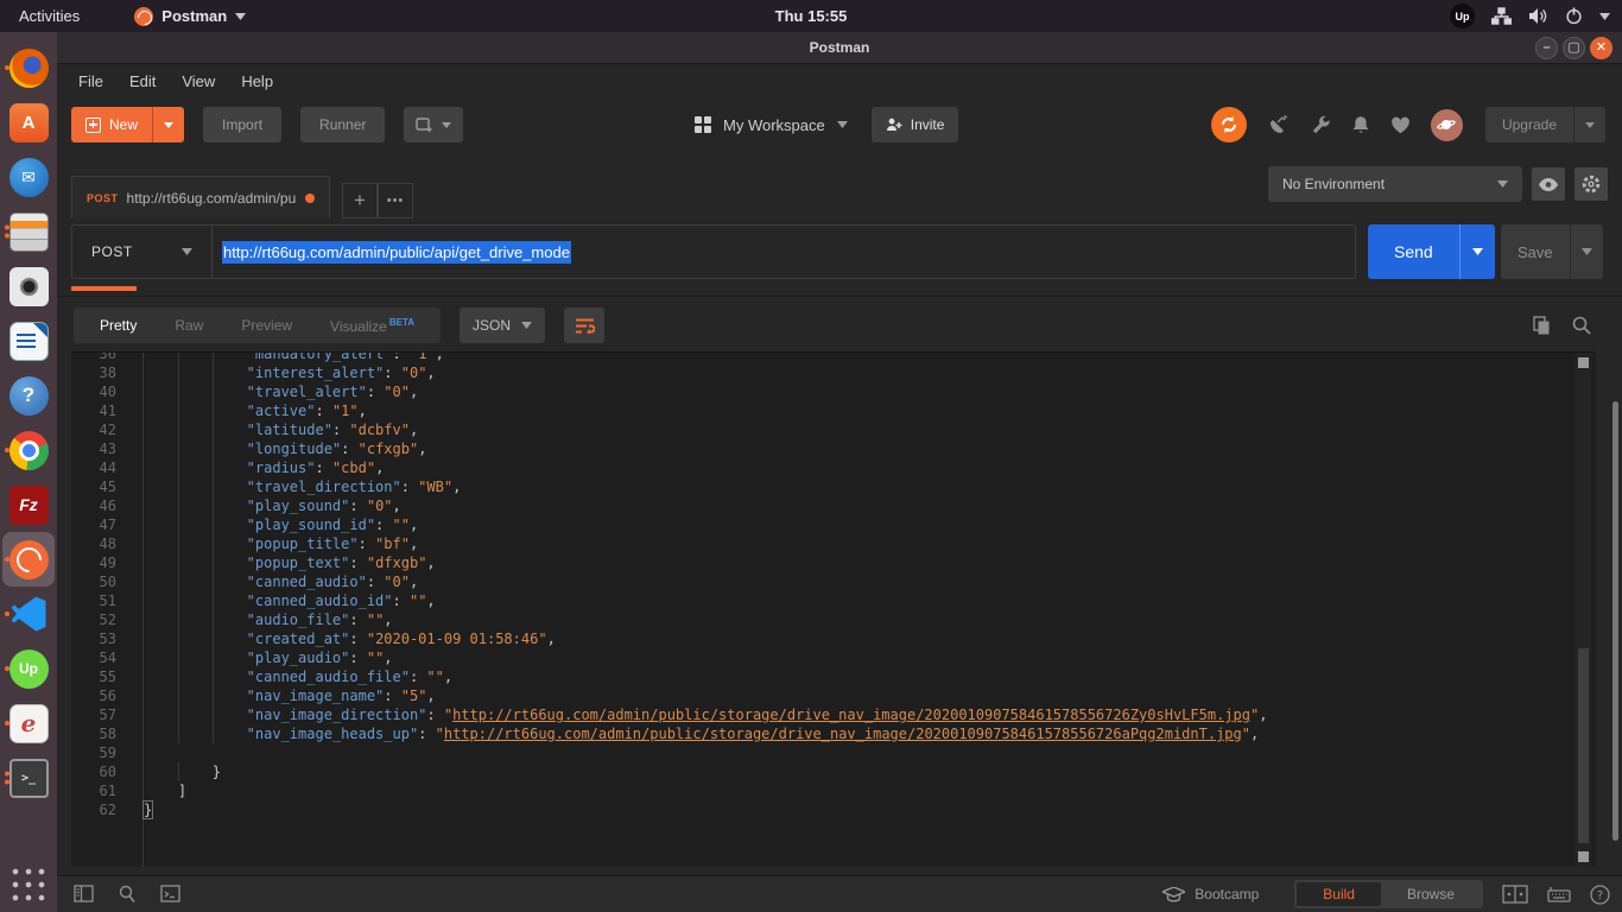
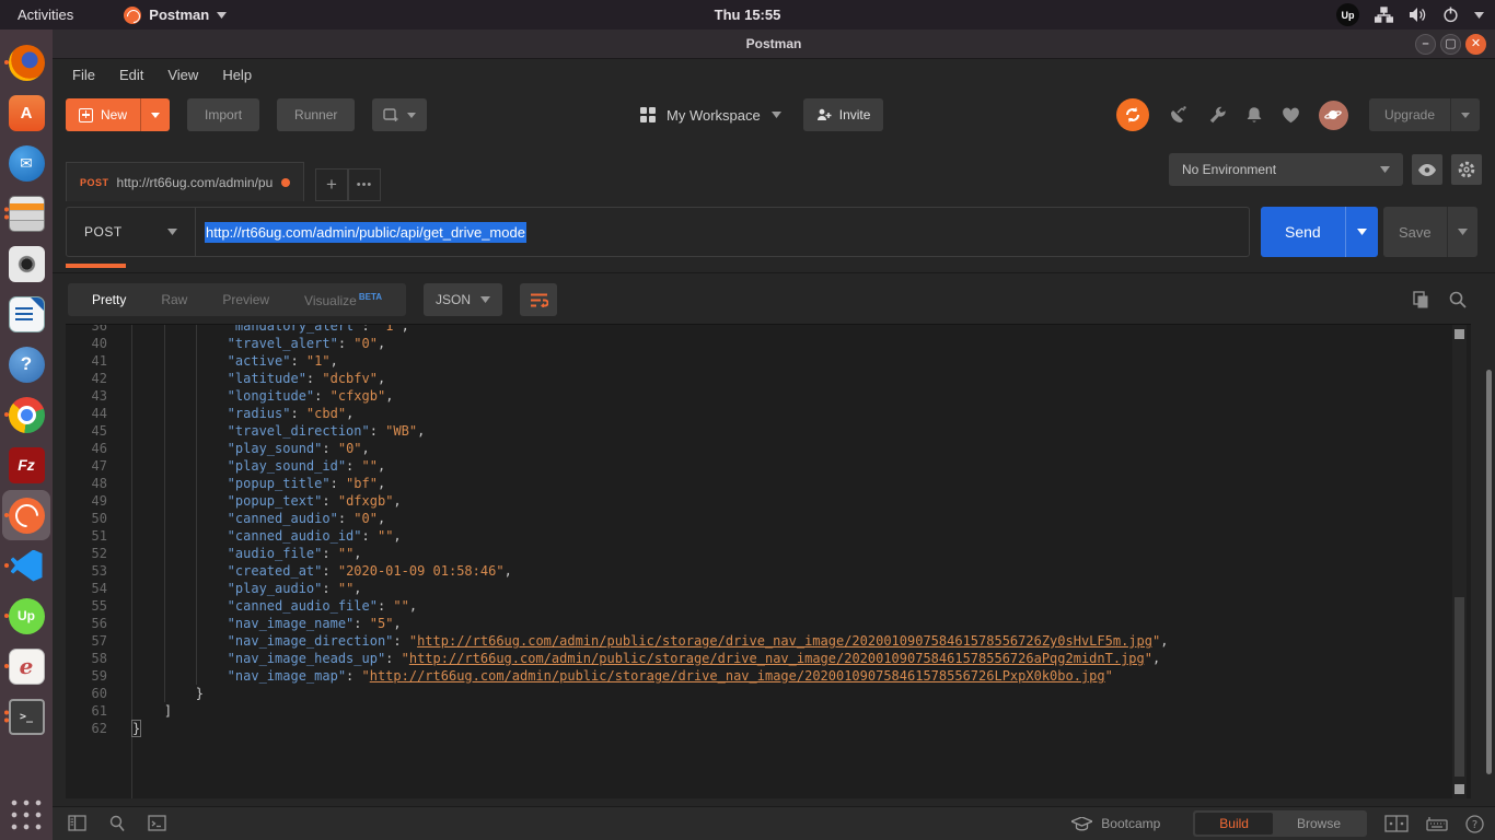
  Activities
  Postman
  Thu 15:55
  Up
  A
  ✉
  ?
  Fz
  Up
  e
  >_
  Postman
  –
  ▢
  ✕
  File
  Edit
  View
  Help
  New
  Import
  Runner
  My Workspace
  Invite
  Upgrade
  POST
  http://rt66ug.com/admin/pu
  +
  •••
  No Environment
  POST
  http://rt66ug.com/admin/public/api/get_drive_mode
  Send
  Save
  Pretty
  Raw
  Preview
  Visualize BETA
  JSON
  36
  "mandatory_alert": 1 ,
- 38
- "interest_alert": "0",
  40
  "travel_alert": "0",
  41
  "active": "1",
  42
  "latitude": "dcbfv",
  43
  "longitude": "cfxgb",
  44
  "radius": "cbd",
  45
  "travel_direction": "WB",
  46
  "play_sound": "0",
  47
  "play_sound_id": "",
  48
  "popup_title": "bf",
  49
  "popup_text": "dfxgb",
  50
  "canned_audio": "0",
  51
  "canned_audio_id": "",
  52
  "audio_file": "",
  53
  "created_at": "2020-01-09 01:58:46",
  54
  "play_audio": "",
  55
  "canned_audio_file": "",
  56
  "nav_image_name": "5",
  57
  "nav_image_direction": "http://rt66ug.com/admin/public/storage/drive_nav_image/202001090758461578556726Zy0sHvLF5m.jpg",
  58
  "nav_image_heads_up": "http://rt66ug.com/admin/public/storage/drive_nav_image/202001090758461578556726aPqg2midnT.jpg",
  59
+ "nav_image_map": "http://rt66ug.com/admin/public/storage/drive_nav_image/202001090758461578556726LPxpX0k0bo.jpg"
  60
  }
  61
  ]
  62
  }
  Bootcamp
  Build
  Browse
  ?
